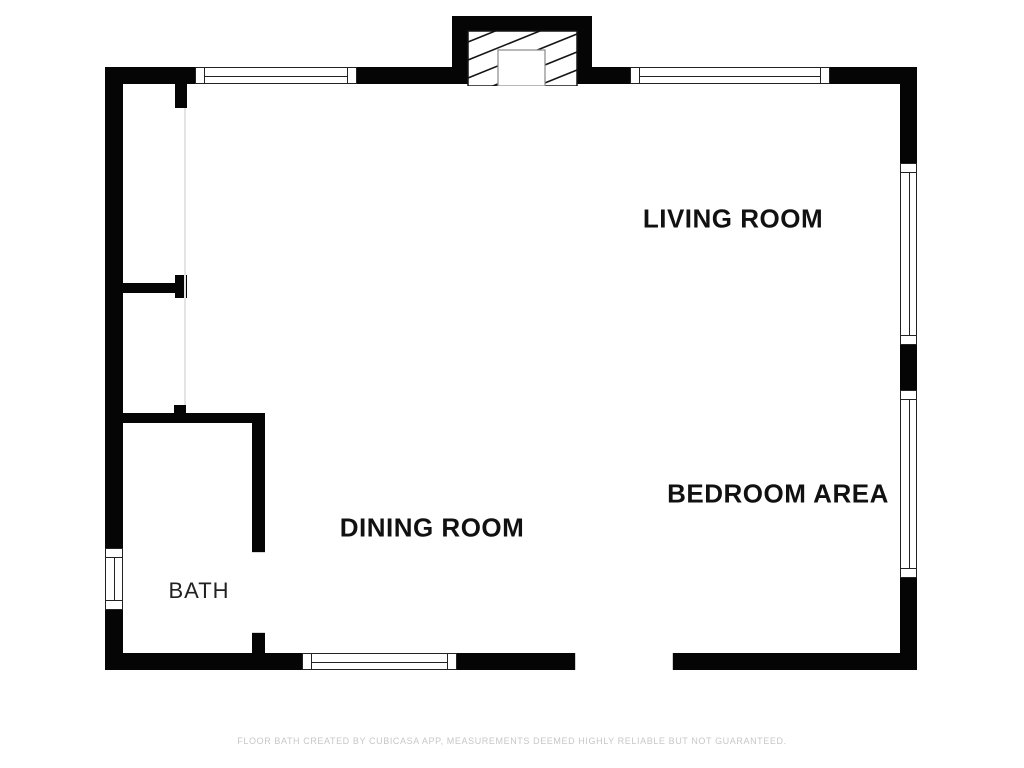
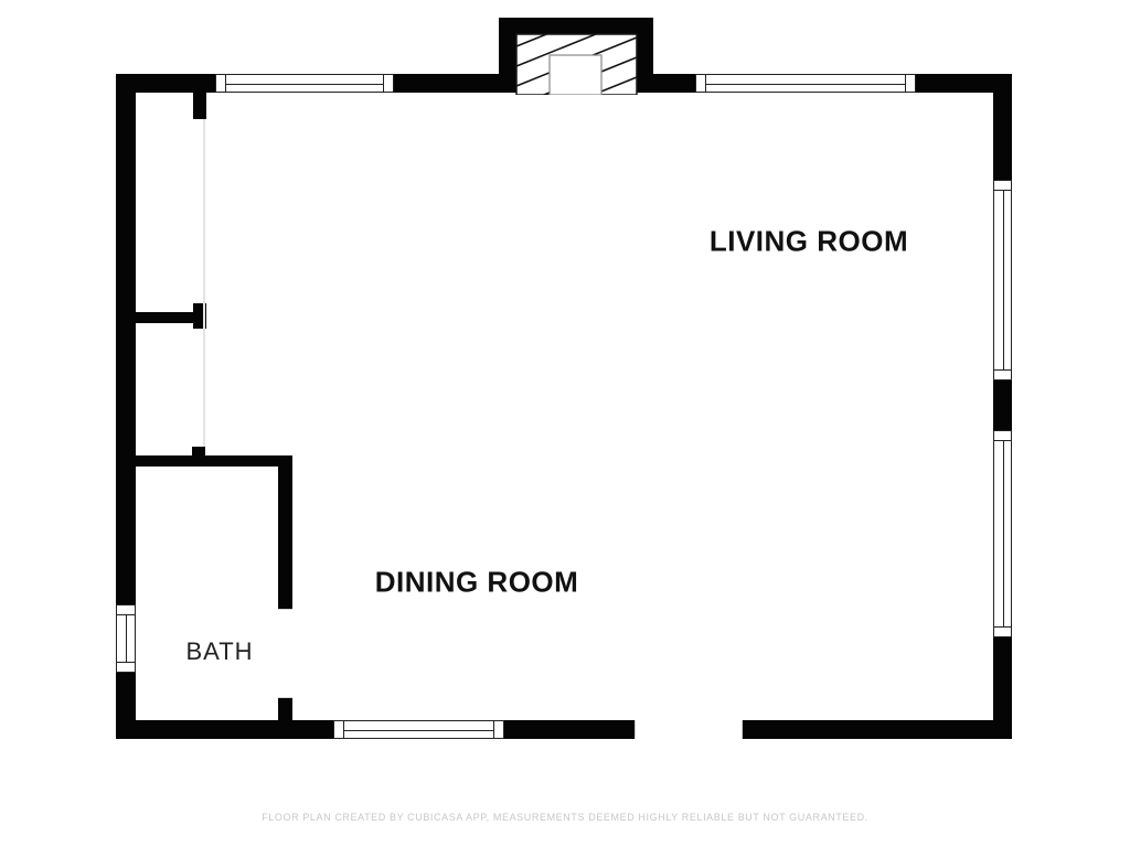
  LIVING ROOM
  DINING ROOM
- BEDROOM AREA
  BATH
- FLOOR BATH CREATED BY CUBICASA APP, MEASUREMENTS DEEMED HIGHLY RELIABLE BUT NOT GUARANTEED.
+ FLOOR PLAN CREATED BY CUBICASA APP, MEASUREMENTS DEEMED HIGHLY RELIABLE BUT NOT GUARANTEED.
